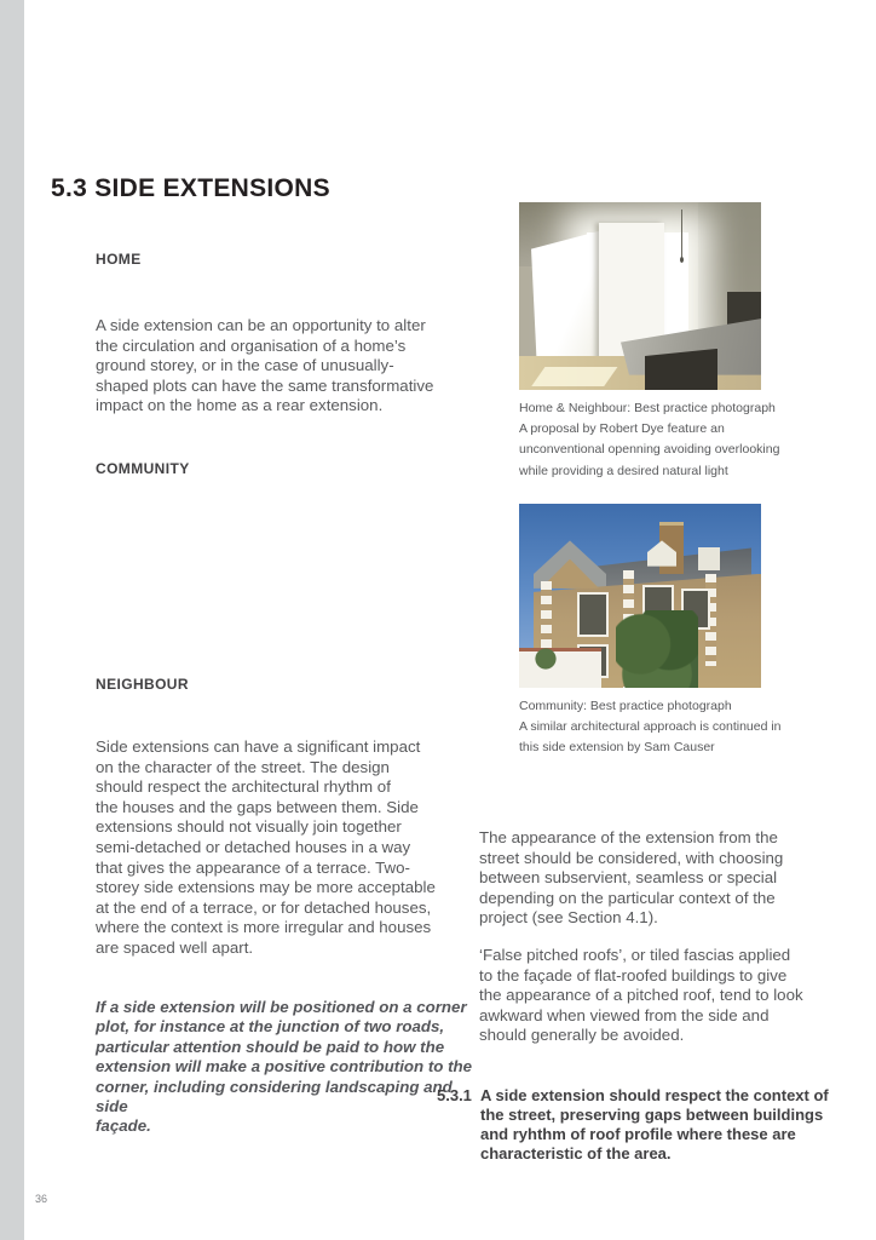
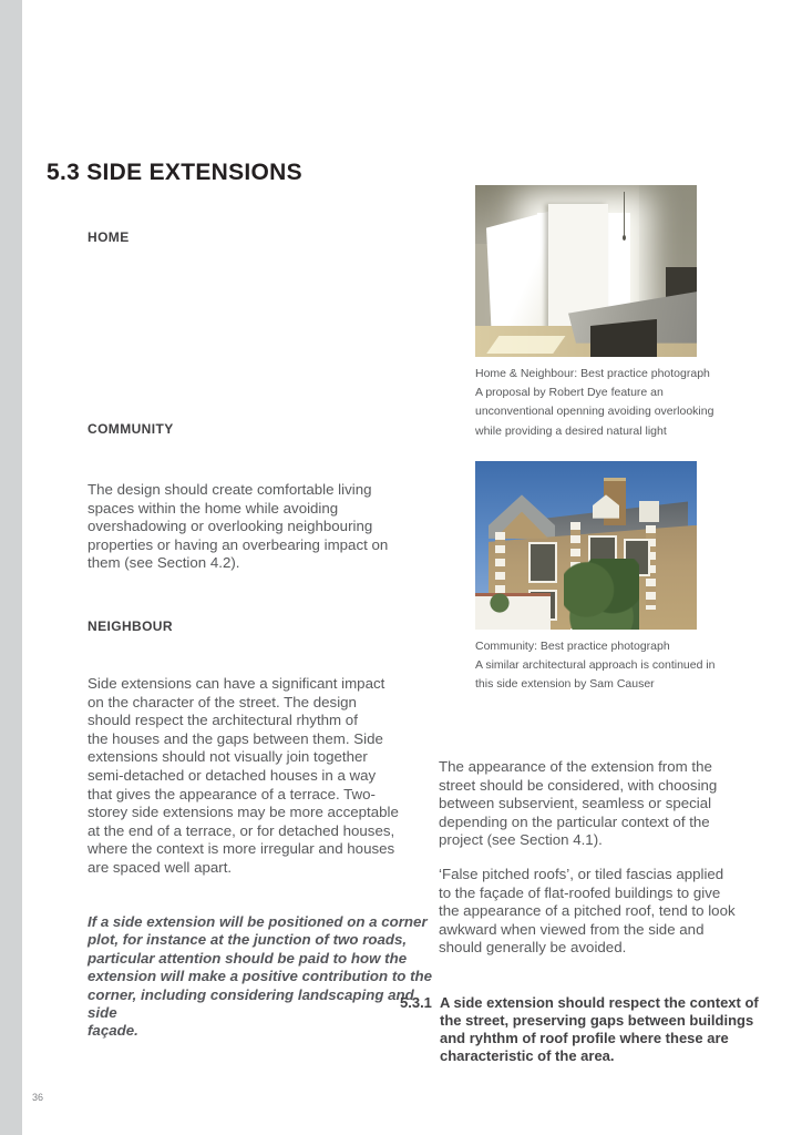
  5.3 SIDE EXTENSIONS
  HOME
- A side extension can be an opportunity to alter
- the circulation and organisation of a home’s
- ground storey, or in the case of unusually-
- shaped plots can have the same transformative
- impact on the home as a rear extension.
  COMMUNITY
+ The design should create comfortable living
+ spaces within the home while avoiding
+ overshadowing or overlooking neighbouring
+ properties or having an overbearing impact on
+ them (see Section 4.2).
  NEIGHBOUR
  Side extensions can have a significant impact
  on the character of the street. The design
  should respect the architectural rhythm of
  the houses and the gaps between them. Side
  extensions should not visually join together
  semi-detached or detached houses in a way
  that gives the appearance of a terrace. Two-
  storey side extensions may be more acceptable
  at the end of a terrace, or for detached houses,
  where the context is more irregular and houses
  are spaced well apart.
  If a side extension will be positioned on a corner
  plot, for instance at the junction of two roads,
  particular attention should be paid to how the
  extension will make a positive contribution to the
  corner, including considering landscaping and side
  façade.
  Home & Neighbour: Best practice photograph
  A proposal by Robert Dye feature an
  unconventional openning avoiding overlooking
  while providing a desired natural light
  Community: Best practice photograph
  A similar architectural approach is continued in
  this side extension by Sam Causer
  The appearance of the extension from the
  street should be considered, with choosing
  between subservient, seamless or special
  depending on the particular context of the
  project (see Section 4.1).
  ‘False pitched roofs’, or tiled fascias applied
  to the façade of flat-roofed buildings to give
  the appearance of a pitched roof, tend to look
  awkward when viewed from the side and
  should generally be avoided.
  5.3.1
  A side extension should respect the context of
  the street, preserving gaps between buildings
  and ryhthm of roof profile where these are
  characteristic of the area.
  36
